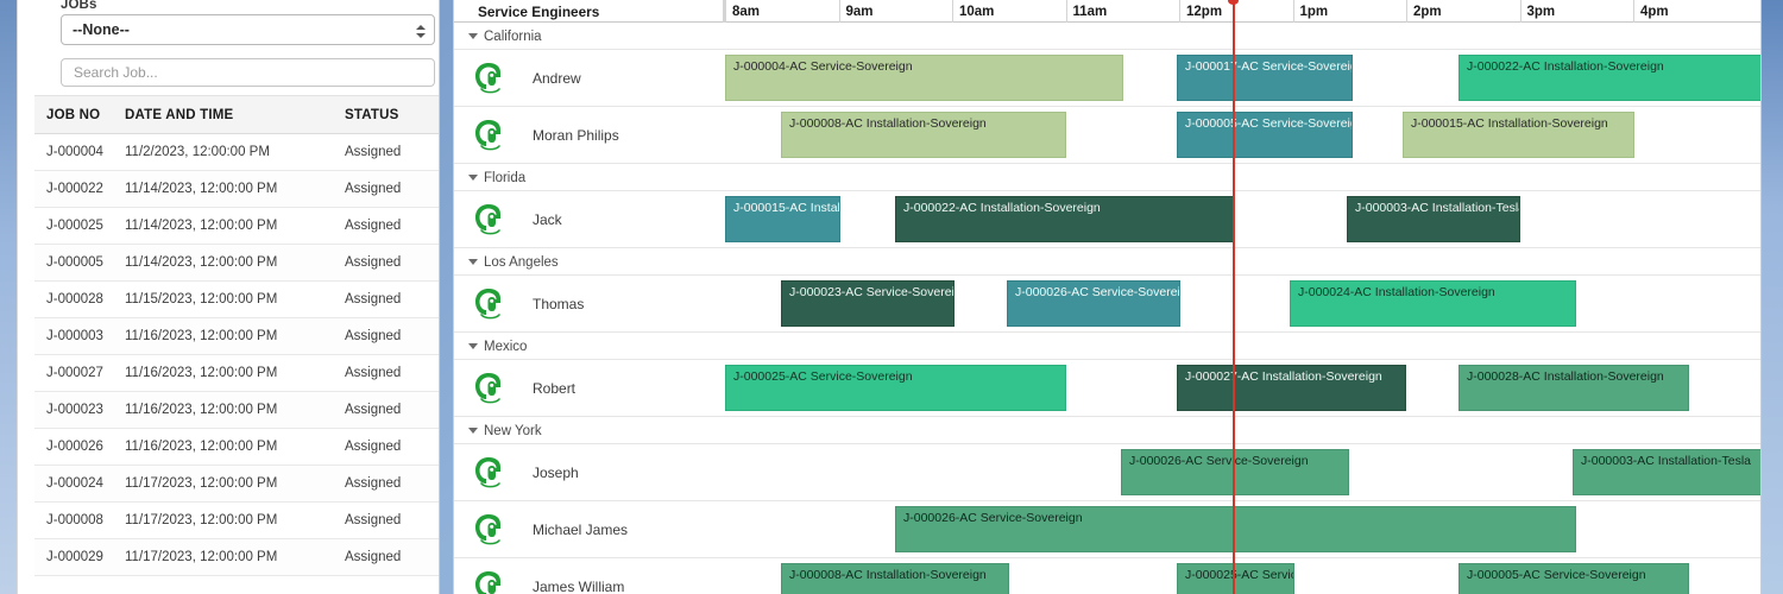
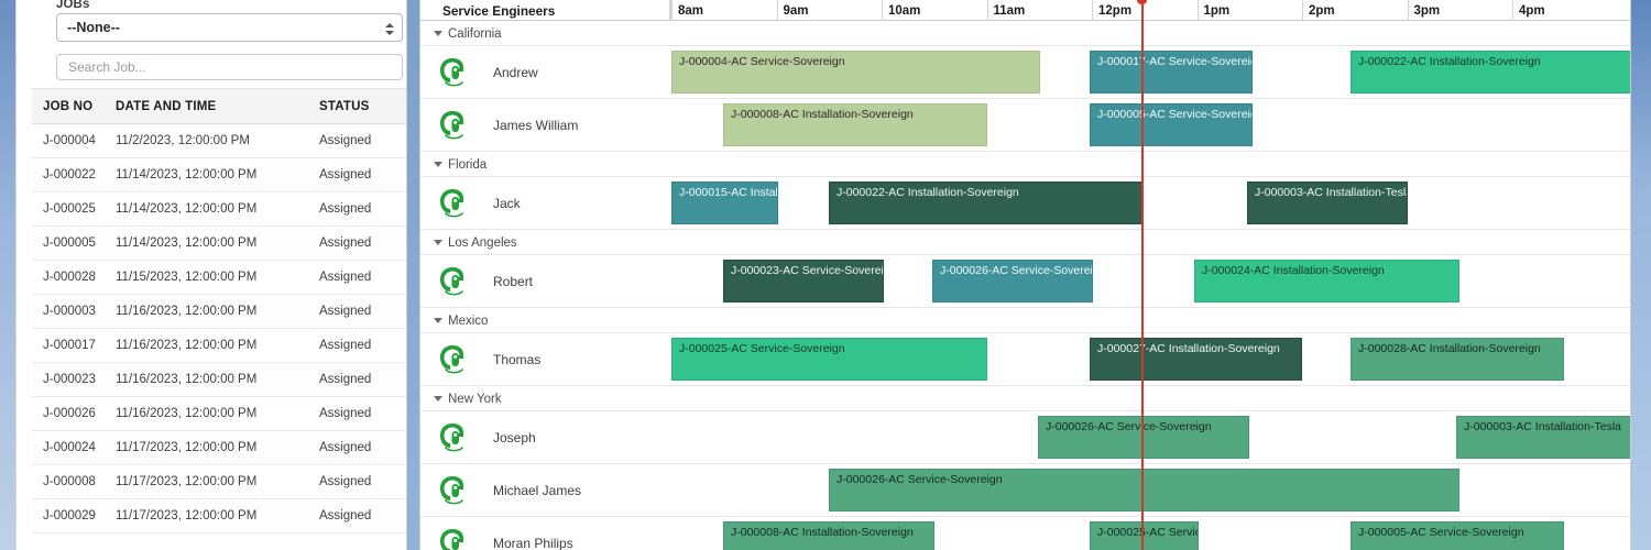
  JOBs
  --None--
  Search Job...
  JOB NO
  DATE AND TIME
  STATUS
  J-000004
  11/2/2023, 12:00:00 PM
  Assigned
  J-000022
  11/14/2023, 12:00:00 PM
  Assigned
  J-000025
  11/14/2023, 12:00:00 PM
  Assigned
  J-000005
  11/14/2023, 12:00:00 PM
  Assigned
  J-000028
  11/15/2023, 12:00:00 PM
  Assigned
  J-000003
  11/16/2023, 12:00:00 PM
  Assigned
- J-000027
+ J-000017
  11/16/2023, 12:00:00 PM
  Assigned
  J-000023
  11/16/2023, 12:00:00 PM
  Assigned
  J-000026
  11/16/2023, 12:00:00 PM
  Assigned
  J-000024
  11/17/2023, 12:00:00 PM
  Assigned
  J-000008
  11/17/2023, 12:00:00 PM
  Assigned
  J-000029
  11/17/2023, 12:00:00 PM
  Assigned
  Service Engineers
  8am
  9am
  10am
  11am
  12pm
  1pm
  2pm
  3pm
  4pm
  California
  Andrew
  J-000004-AC Service-Sovereign
  J-00001-AC Service-Soverei
  J-000022-AC Installation-Sovereign
- Moran Philips
+ James William
  J-000008-AC Installation-Sovereign
  J-00000-AC Service-Soverei
- J-000015-AC Installation-Sovereign
  Florida
  Jack
  J-000022-AC Installation-Sovereign
  J-000003-AC Installation-Tesl
  Los Angeles
- Thomas
+ Robert
  J-000023-AC Service-Soverei
  J-000026-AC Service-Soverei
  J-000024-AC Installation-Sovereign
  Mexico
- Robert
+ Thomas
  J-000025-AC Service-Sovereign
  J-00002-AC Installation-Sovereign
  J-000028-AC Installation-Sovereign
  New York
  Joseph
  J-000026-AC Servce-Sovereign
  J-000003-AC Installation-Tesla
  Michael James
  J-000026-AC Service-Sovereign
- James William
+ Moran Philips
  J-000008-AC Installation-Sovereign
  J-000005-AC Service-Sovereign
